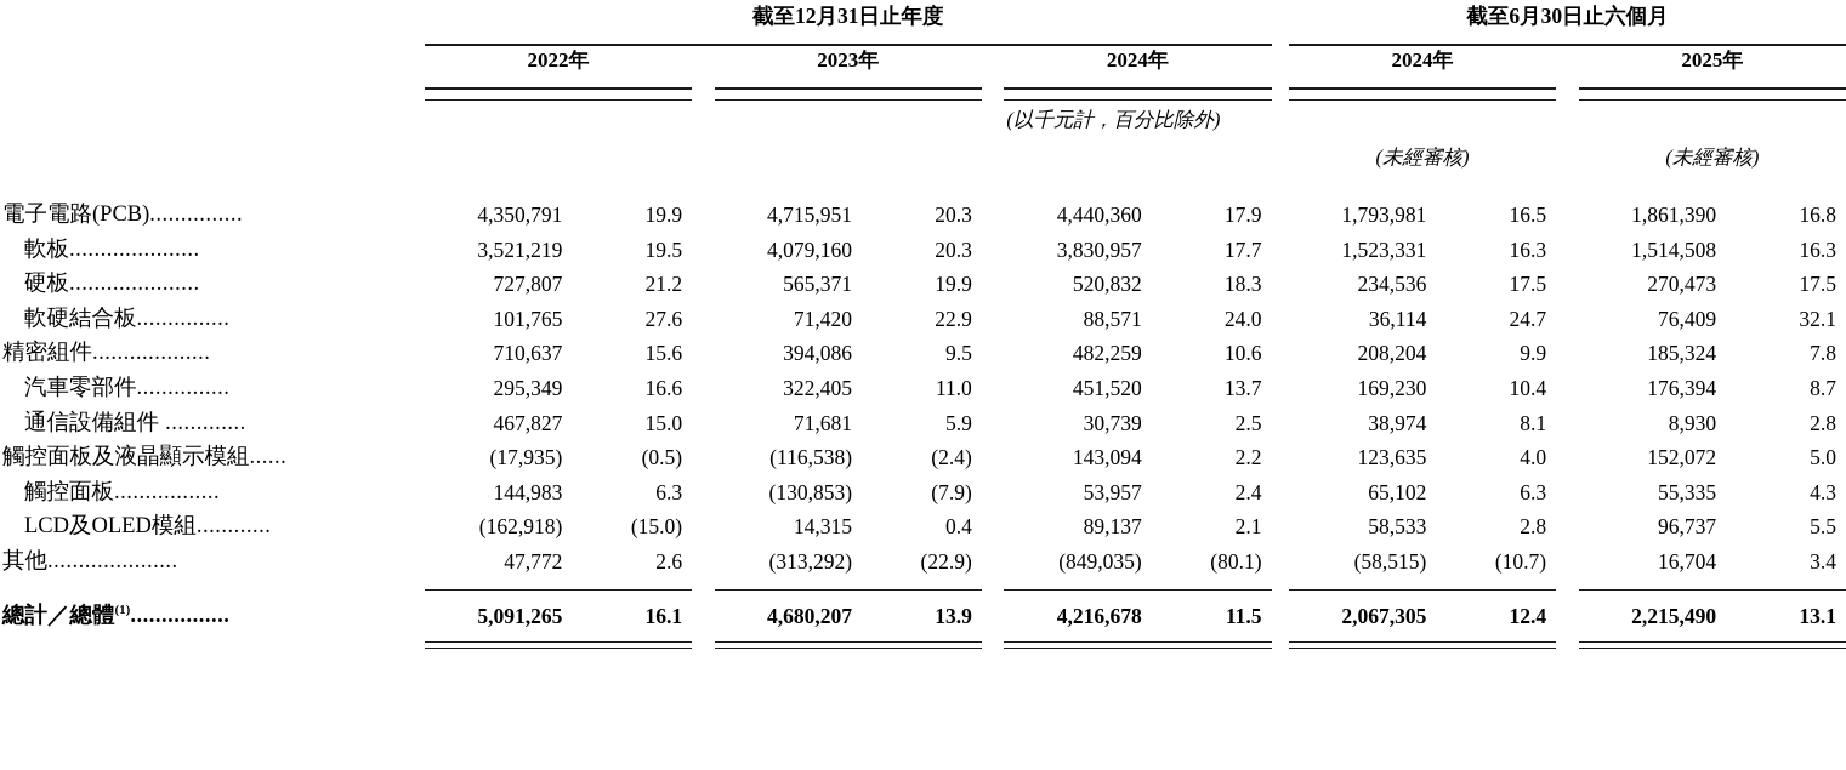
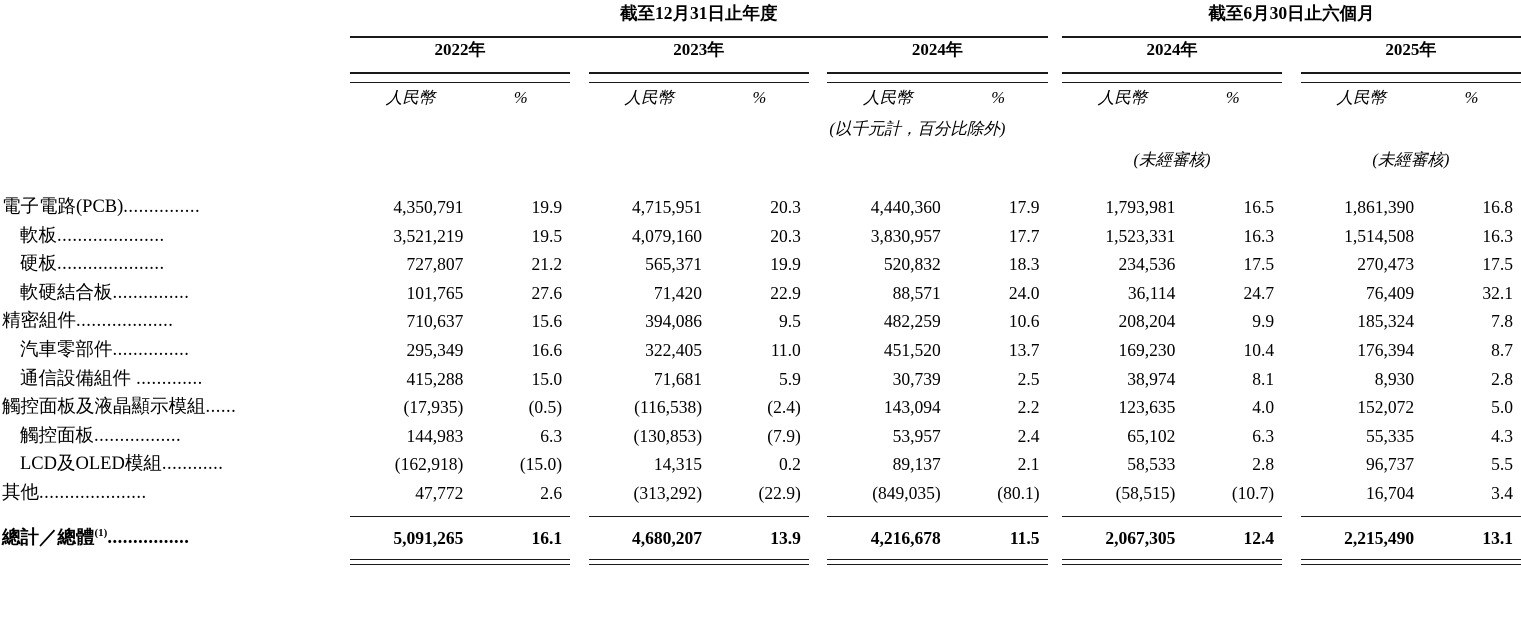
  	截至12月31日止年度		截至6月30日止六個月
  	2022年		2023年		2024年		2024年		2025年
+ 	人民幣	%		人民幣	%		人民幣	%		人民幣	%		人民幣	%
  					(以千元計，百分比除外)
  							(未經審核)		(未經審核)
  電子電路(PCB)...............	4,350,791	19.9		4,715,951	20.3		4,440,360	17.9		1,793,981	16.5		1,861,390	16.8
  軟板.....................	3,521,219	19.5		4,079,160	20.3		3,830,957	17.7		1,523,331	16.3		1,514,508	16.3
  硬板.....................	727,807	21.2		565,371	19.9		520,832	18.3		234,536	17.5		270,473	17.5
  軟硬結合板...............	101,765	27.6		71,420	22.9		88,571	24.0		36,114	24.7		76,409	32.1
  精密組件...................	710,637	15.6		394,086	9.5		482,259	10.6		208,204	9.9		185,324	7.8
  汽車零部件...............	295,349	16.6		322,405	11.0		451,520	13.7		169,230	10.4		176,394	8.7
- 通信設備組件 .............	467,827	15.0		71,681	5.9		30,739	2.5		38,974	8.1		8,930	2.8
+ 通信設備組件 .............	415,288	15.0		71,681	5.9		30,739	2.5		38,974	8.1		8,930	2.8
  觸控面板及液晶顯示模組......	(17,935)	(0.5)		(116,538)	(2.4)		143,094	2.2		123,635	4.0		152,072	5.0
  觸控面板.................	144,983	6.3		(130,853)	(7.9)		53,957	2.4		65,102	6.3		55,335	4.3
- LCD及OLED模組............	(162,918)	(15.0)		14,315	0.4		89,137	2.1		58,533	2.8		96,737	5.5
+ LCD及OLED模組............	(162,918)	(15.0)		14,315	0.2		89,137	2.1		58,533	2.8		96,737	5.5
  其他.....................	47,772	2.6		(313,292)	(22.9)		(849,035)	(80.1)		(58,515)	(10.7)		16,704	3.4
  總計／總體(1)................	5,091,265	16.1		4,680,207	13.9		4,216,678	11.5		2,067,305	12.4		2,215,490	13.1
